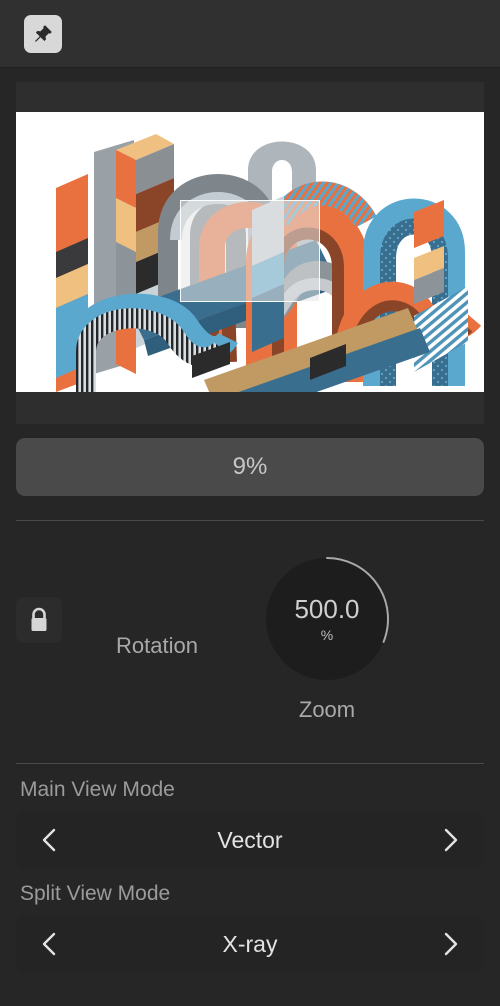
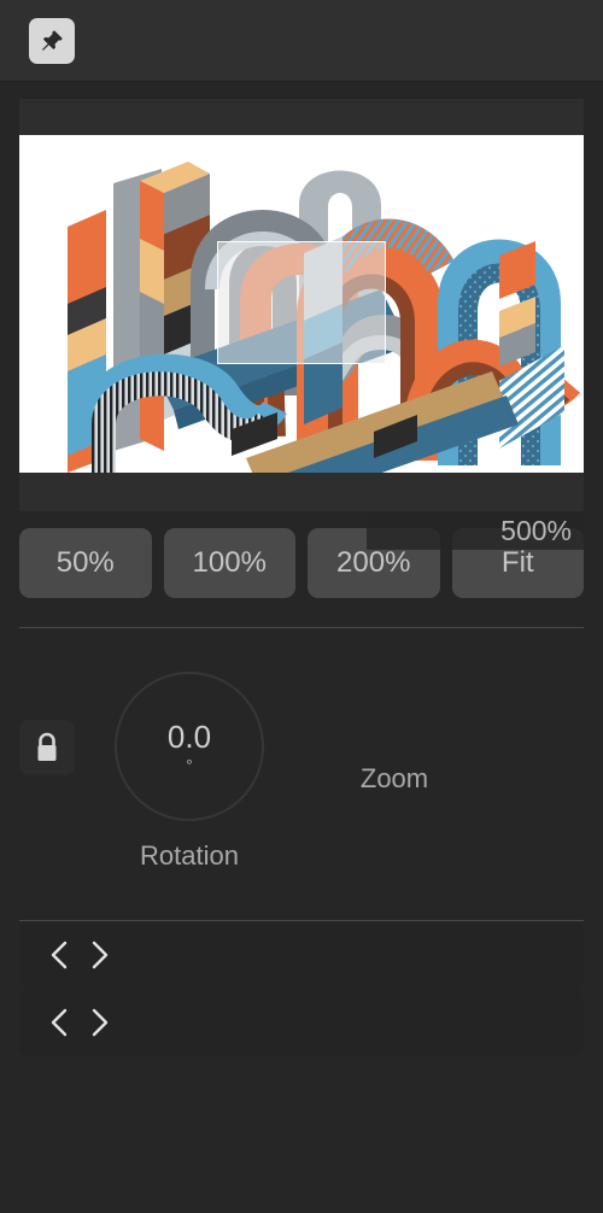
+ 500%
- 9%
+ 50%
+ 100%
+ 200%
+ Fit
+ 0.0
+ °
  Rotation
- 500.0
- %
  Zoom
- Main View Mode
- Vector
- Split View Mode
- X-ray
